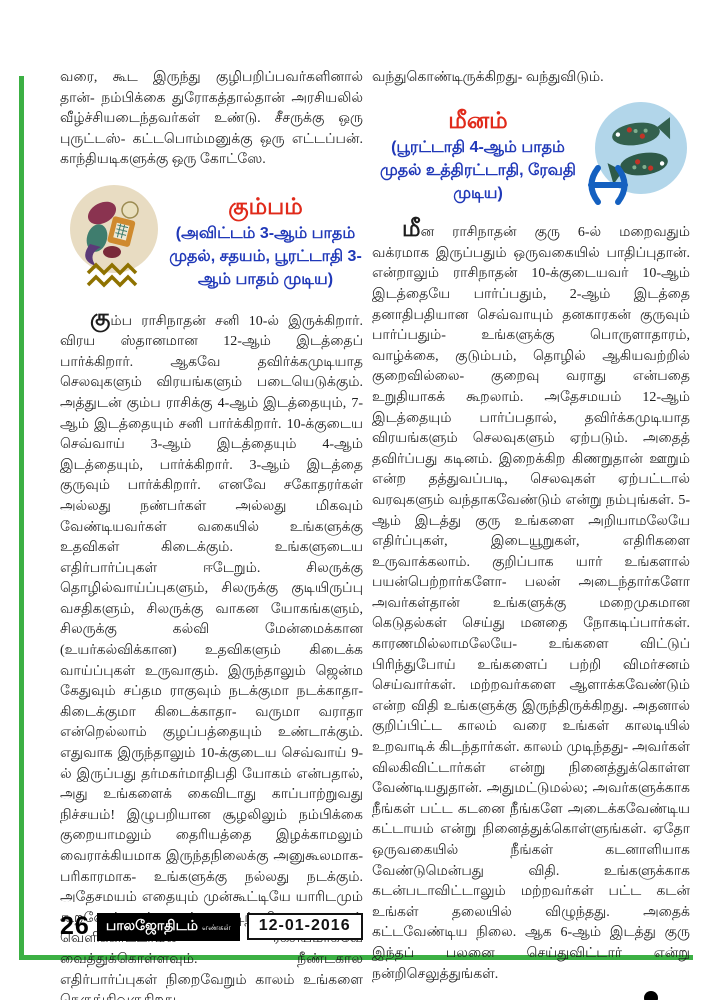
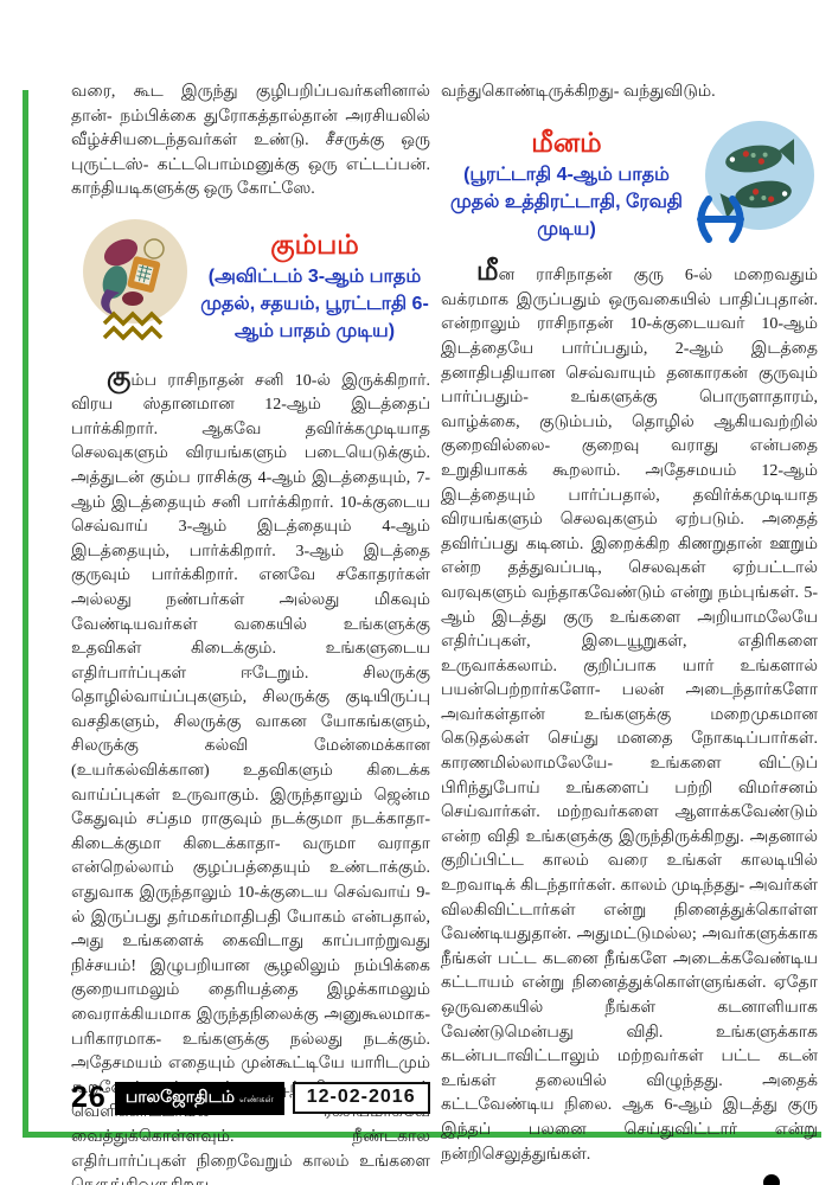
  வரை, கூட இருந்து குழிபறிப்பவர்களினால் தான்- நம்பிக்கை துரோகத்தால்தான் அரசியலில் வீழ்ச்சியடைந்தவர்கள் உண்டு. சீசருக்கு ஒரு புருட்டஸ்- கட்டபொம்மனுக்கு ஒரு எட்டப்பன். காந்தியடிகளுக்கு ஒரு கோட்ஸே.
  கும்பம்
- (அவிட்டம் 3-ஆம் பாதம் முதல், சதயம், பூரட்டாதி 3-ஆம் பாதம் முடிய)
+ (அவிட்டம் 3-ஆம் பாதம் முதல், சதயம், பூரட்டாதி 6-ஆம் பாதம் முடிய)
  கும்ப ராசிநாதன் சனி 10-ல் இருக்கிறார். விரய ஸ்தானமான 12-ஆம் இடத்தைப் பார்க்கிறார். ஆகவே தவிர்க்கமுடியாத செலவுகளும் விரயங்களும் படையெடுக்கும். அத்துடன் கும்ப ராசிக்கு 4-ஆம் இடத்தையும், 7-ஆம் இடத்தையும் சனி பார்க்கிறார். 10-க்குடைய செவ்வாய் 3-ஆம் இடத்தையும் 4-ஆம் இடத்தையும், பார்க்கிறார். 3-ஆம் இடத்தை குருவும் பார்க்கிறார். எனவே சகோதரர்கள் அல்லது நண்பர்கள் அல்லது மிகவும் வேண்டியவர்கள் வகையில் உங்களுக்கு உதவிகள் கிடைக்கும். உங்களுடைய எதிர்பார்ப்புகள் ஈடேறும். சிலருக்கு தொழில்வாய்ப்புகளும், சிலருக்கு குடியிருப்பு வசதிகளும், சிலருக்கு வாகன யோகங்களும், சிலருக்கு கல்வி மேன்மைக்கான (உயர்கல்விக்கான) உதவிகளும் கிடைக்க வாய்ப்புகள் உருவாகும். இருந்தாலும் ஜென்ம கேதுவும் சப்தம ராகுவும் நடக்குமா நடக்காதா- கிடைக்குமா கிடைக்காதா- வருமா வராதா என்றெல்லாம் குழப்பத்தையும் உண்டாக்கும். எதுவாக இருந்தாலும் 10-க்குடைய செவ்வாய் 9-ல் இருப்பது தர்மகர்மாதிபதி யோகம் என்பதால், அது உங்களைக் கைவிடாது காப்பாற்றுவது நிச்சயம்! இழுபறியான சூழலிலும் நம்பிக்கை குறையாமலும் தைரியத்தை இழக்காமலும் வைராக்கியமாக இருந்தநிலைக்கு அனுகூலமாக- பரிகாரமாக- உங்களுக்கு நல்லது நடக்கும். அதேசமயம் எதையும் முன்கூட்டியே யாரிடமும் கூறவே வெளி வைத்துக்கொள்ளவும். நீண்டகால எதிர்பார்ப்புகள் நிறைவேறும் காலம் உங்களை
  வந்துகொண்டிருக்கிறது- வந்துவிடும்.
  மீனம்
  (பூரட்டாதி 4-ஆம் பாதம் முதல் உத்திரட்டாதி, ரேவதி முடிய)
  மீன ராசிநாதன் குரு 6-ல் மறைவதும் வக்ரமாக இருப்பதும் ஒருவகையில் பாதிப்புதான். என்றாலும் ராசிநாதன் 10-க்குடையவர் 10-ஆம் இடத்தையே பார்ப்பதும், 2-ஆம் இடத்தை தனாதிபதியான செவ்வாயும் தனகாரகன் குருவும் பார்ப்பதும்- உங்களுக்கு பொருளாதாரம், வாழ்க்கை, குடும்பம், தொழில் ஆகியவற்றில் குறைவில்லை- குறைவு வராது என்பதை உறுதியாகக் கூறலாம். அதேசமயம் 12-ஆம் இடத்தையும் பார்ப்பதால், தவிர்க்கமுடியாத விரயங்களும் செலவுகளும் ஏற்படும். அதைத் தவிர்ப்பது கடினம். இறைக்கிற கிணறுதான் ஊறும் என்ற தத்துவப்படி, செலவுகள் ஏற்பட்டால் வரவுகளும் வந்தாகவேண்டும் என்று நம்புங்கள். 5-ஆம் இடத்து குரு உங்களை அறியாமலேயே எதிர்ப்புகள், இடையூறுகள், எதிரிகளை உருவாக்கலாம். குறிப்பாக யார் உங்களால் பயன்பெற்றார்களோ- பலன் அடைந்தார்களோ அவர்கள்தான் உங்களுக்கு மறைமுகமான கெடுதல்கள் செய்து மனதை நோகடிப்பார்கள். காரணமில்லாமலேயே- உங்களை விட்டுப் பிரிந்துபோய் உங்களைப் பற்றி விமர்சனம் செய்வார்கள். மற்றவர்களை ஆளாக்கவேண்டும் என்ற விதி உங்களுக்கு இருந்திருக்கிறது. அதனால் குறிப்பிட்ட காலம் வரை உங்கள் காலடியில் உறவாடிக் கிடந்தார்கள். காலம் முடிந்தது- அவர்கள் விலகிவிட்டார்கள் என்று நினைத்துக்கொள்ள வேண்டியதுதான். அதுமட்டுமல்ல; அவர்களுக்காக நீங்கள் பட்ட கடனை நீங்களே அடைக்கவேண்டிய கட்டாயம் என்று நினைத்துக்கொள்ளுங்கள். ஏதோ ஒருவகையில் நீங்கள் கடனாளியாக வேண்டுமென்பது விதி. உங்களுக்காக கடன்படாவிட்டாலும் மற்றவர்கள் பட்ட கடன் உங்கள் தலையில் விழுந்தது. அதைக் கட்டவேண்டிய நிலை. ஆக 6-ஆம் இடத்து குரு இந்தப் பலனை செய்துவிட்டார் என்று நன்றிசெலுத்துங்கள்.
  26
  பாலஜோதிடம்
  எண்கள்
- 12-01-2016
+ 12-02-2016
